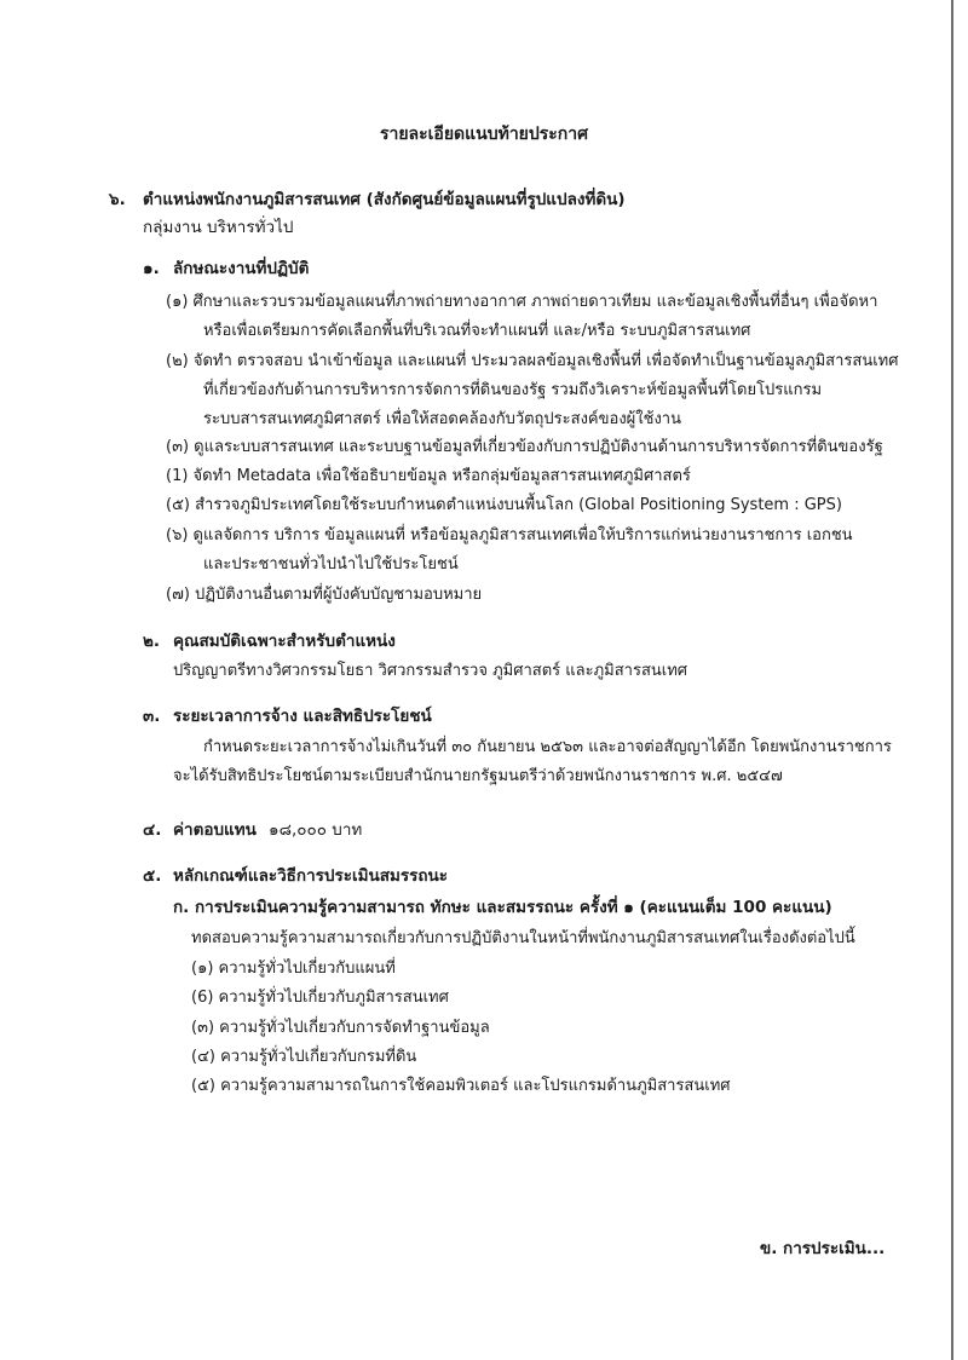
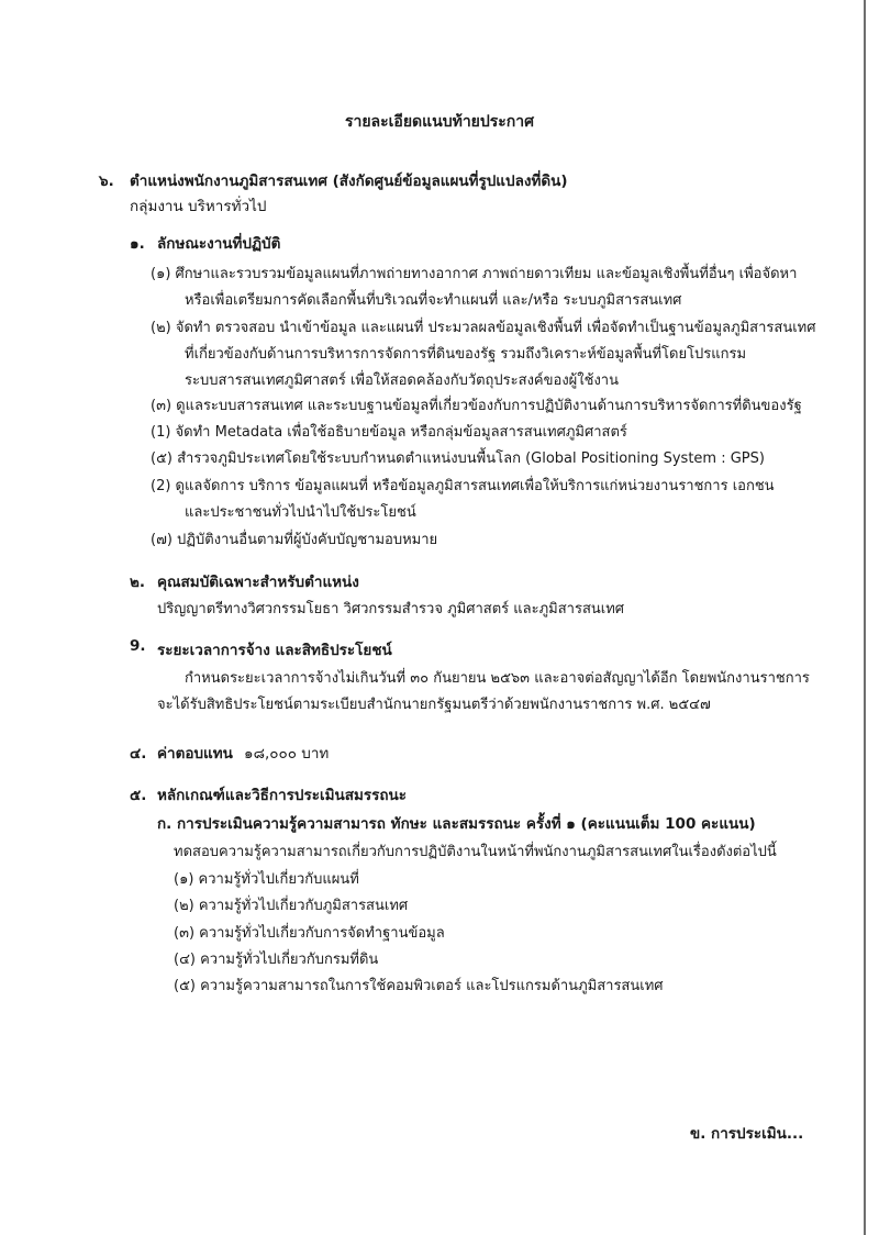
  รายละเอียดแนบท้ายประกาศ
  ๖.
  ตำแหน่งพนักงานภูมิสารสนเทศ (สังกัดศูนย์ข้อมูลแผนที่รูปแปลงที่ดิน)
  กลุ่มงาน บริหารทั่วไป
  ๑.
  ลักษณะงานที่ปฏิบัติ
  (๑) ศึกษาและรวบรวมข้อมูลแผนที่ภาพถ่ายทางอากาศ ภาพถ่ายดาวเทียม และข้อมูลเชิงพื้นที่อื่นๆ เพื่อจัดหา
  หรือเพื่อเตรียมการคัดเลือกพื้นที่บริเวณที่จะทำแผนที่ และ/หรือ ระบบภูมิสารสนเทศ
  (๒) จัดทำ ตรวจสอบ นำเข้าข้อมูล และแผนที่ ประมวลผลข้อมูลเชิงพื้นที่ เพื่อจัดทำเป็นฐานข้อมูลภูมิสารสนเทศ
  ที่เกี่ยวข้องกับด้านการบริหารการจัดการที่ดินของรัฐ รวมถึงวิเคราะห์ข้อมูลพื้นที่โดยโปรแกรม
  ระบบสารสนเทศภูมิศาสตร์ เพื่อให้สอดคล้องกับวัตถุประสงค์ของผู้ใช้งาน
  (๓) ดูแลระบบสารสนเทศ และระบบฐานข้อมูลที่เกี่ยวข้องกับการปฏิบัติงานด้านการบริหารจัดการที่ดินของรัฐ
  (1) จัดทำ Metadata เพื่อใช้อธิบายข้อมูล หรือกลุ่มข้อมูลสารสนเทศภูมิศาสตร์
  (๕) สำรวจภูมิประเทศโดยใช้ระบบกำหนดตำแหน่งบนพื้นโลก (Global Positioning System : GPS)
- (๖) ดูแลจัดการ บริการ ข้อมูลแผนที่ หรือข้อมูลภูมิสารสนเทศเพื่อให้บริการแก่หน่วยงานราชการ เอกชน
+ (2) ดูแลจัดการ บริการ ข้อมูลแผนที่ หรือข้อมูลภูมิสารสนเทศเพื่อให้บริการแก่หน่วยงานราชการ เอกชน
  และประชาชนทั่วไปนำไปใช้ประโยชน์
  (๗) ปฏิบัติงานอื่นตามที่ผู้บังคับบัญชามอบหมาย
  ๒.
  คุณสมบัติเฉพาะสำหรับตำแหน่ง
  ปริญญาตรีทางวิศวกรรมโยธา วิศวกรรมสำรวจ ภูมิศาสตร์ และภูมิสารสนเทศ
- ๓.
+ 9.
  ระยะเวลาการจ้าง และสิทธิประโยชน์
  กำหนดระยะเวลาการจ้างไม่เกินวันที่ ๓๐ กันยายน ๒๕๖๓ และอาจต่อสัญญาได้อีก โดยพนักงานราชการ
  จะได้รับสิทธิประโยชน์ตามระเบียบสำนักนายกรัฐมนตรีว่าด้วยพนักงานราชการ พ.ศ. ๒๕๔๗
  ๔.
  ค่าตอบแทน
  ๑๘,๐๐๐ บาท
  ๕.
  หลักเกณฑ์และวิธีการประเมินสมรรถนะ
  ก. การประเมินความรู้ความสามารถ ทักษะ และสมรรถนะ ครั้งที่ ๑ (คะแนนเต็ม 100 คะแนน)
  ทดสอบความรู้ความสามารถเกี่ยวกับการปฏิบัติงานในหน้าที่พนักงานภูมิสารสนเทศในเรื่องดังต่อไปนี้
  (๑) ความรู้ทั่วไปเกี่ยวกับแผนที่
- (6) ความรู้ทั่วไปเกี่ยวกับภูมิสารสนเทศ
+ (๒) ความรู้ทั่วไปเกี่ยวกับภูมิสารสนเทศ
  (๓) ความรู้ทั่วไปเกี่ยวกับการจัดทำฐานข้อมูล
  (๔) ความรู้ทั่วไปเกี่ยวกับกรมที่ดิน
  (๕) ความรู้ความสามารถในการใช้คอมพิวเตอร์ และโปรแกรมด้านภูมิสารสนเทศ
  ข. การประเมิน...
